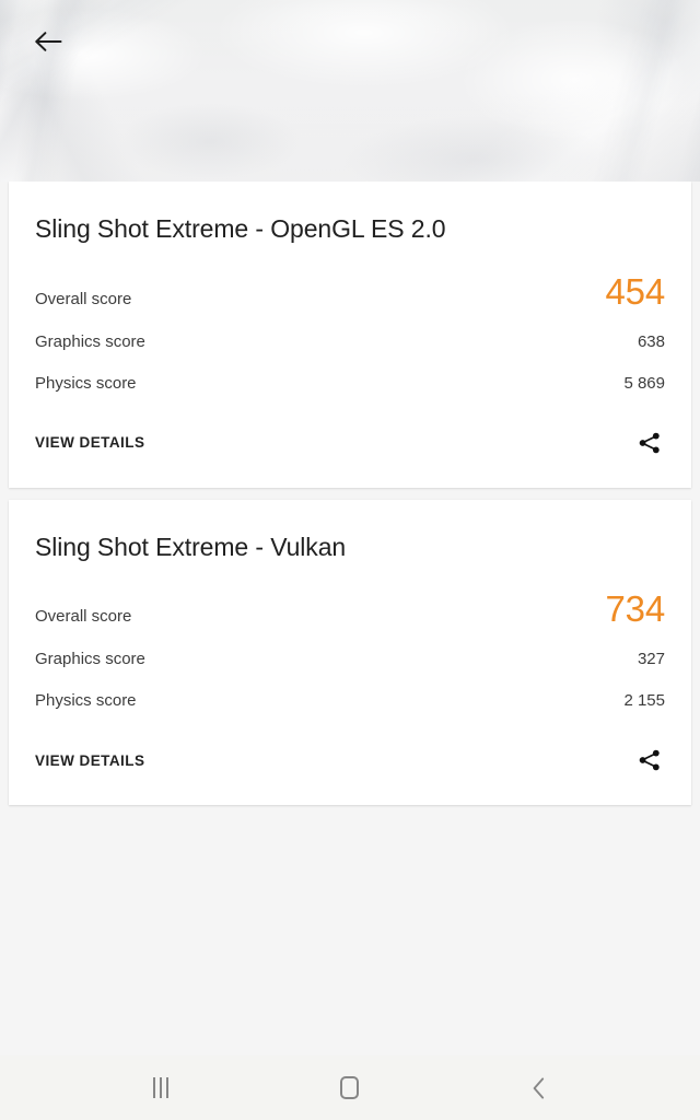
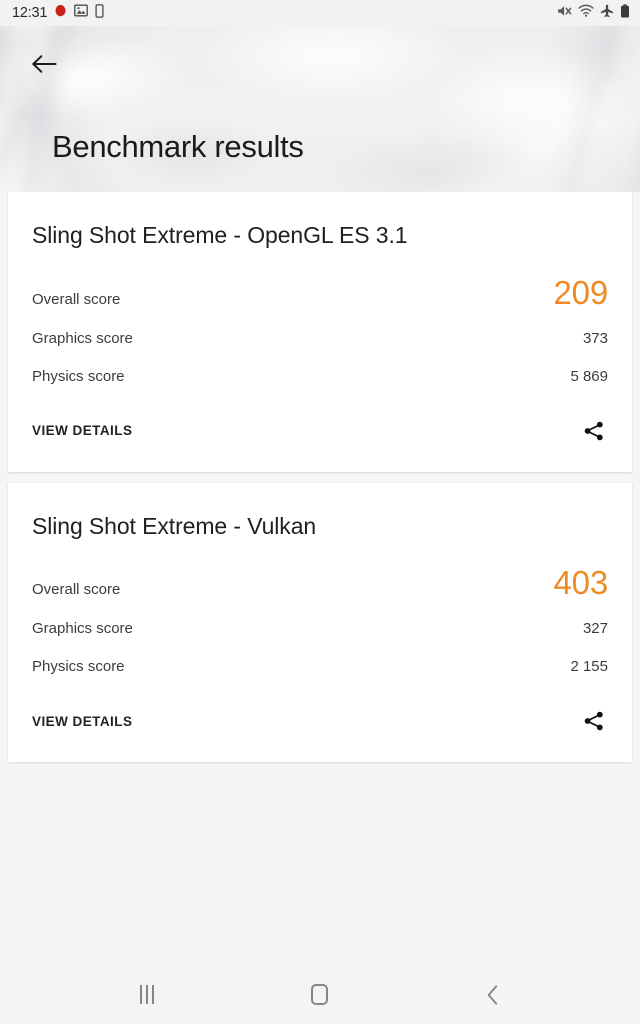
+ 12:31
+ Benchmark results
- Sling Shot Extreme - OpenGL ES 2.0
+ Sling Shot Extreme - OpenGL ES 3.1
  Overall score
- 454
+ 209
  Graphics score
- 638
+ 373
  Physics score
  5 869
  VIEW DETAILS
  Sling Shot Extreme - Vulkan
  Overall score
- 734
+ 403
  Graphics score
  327
  Physics score
  2 155
  VIEW DETAILS
